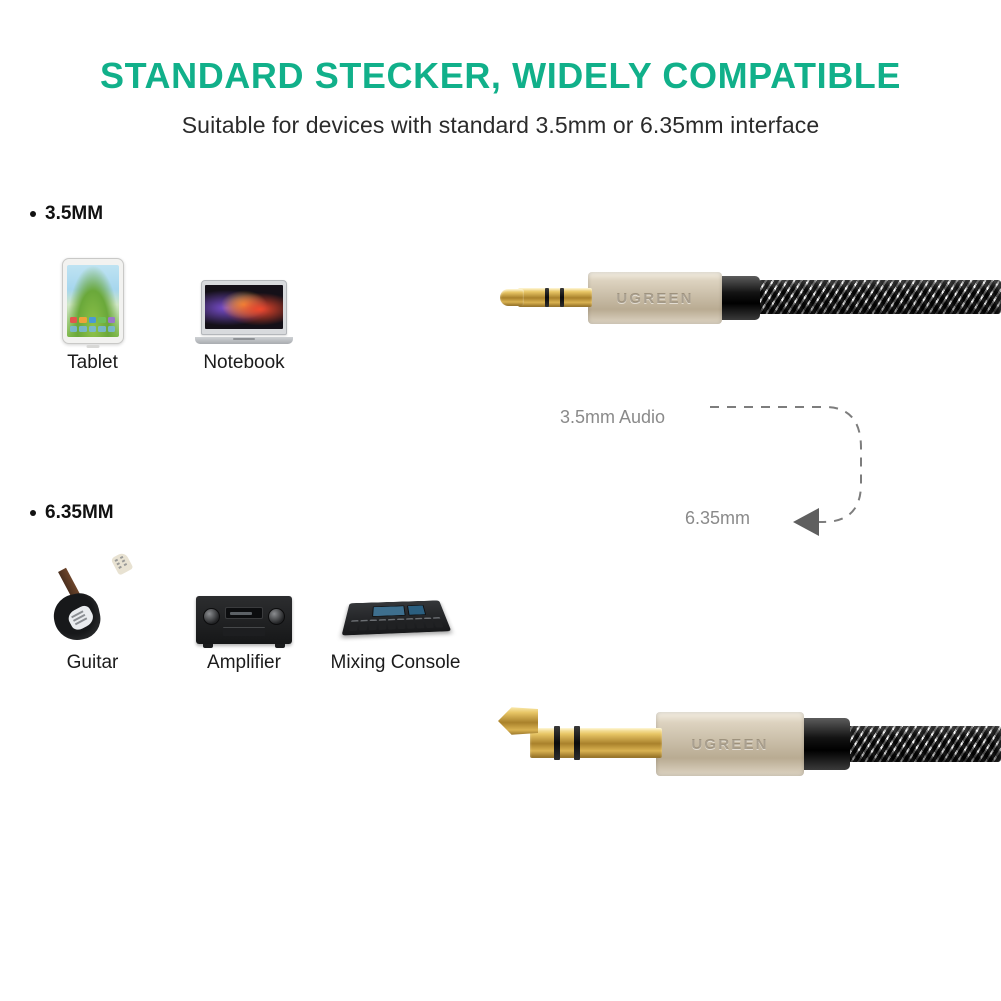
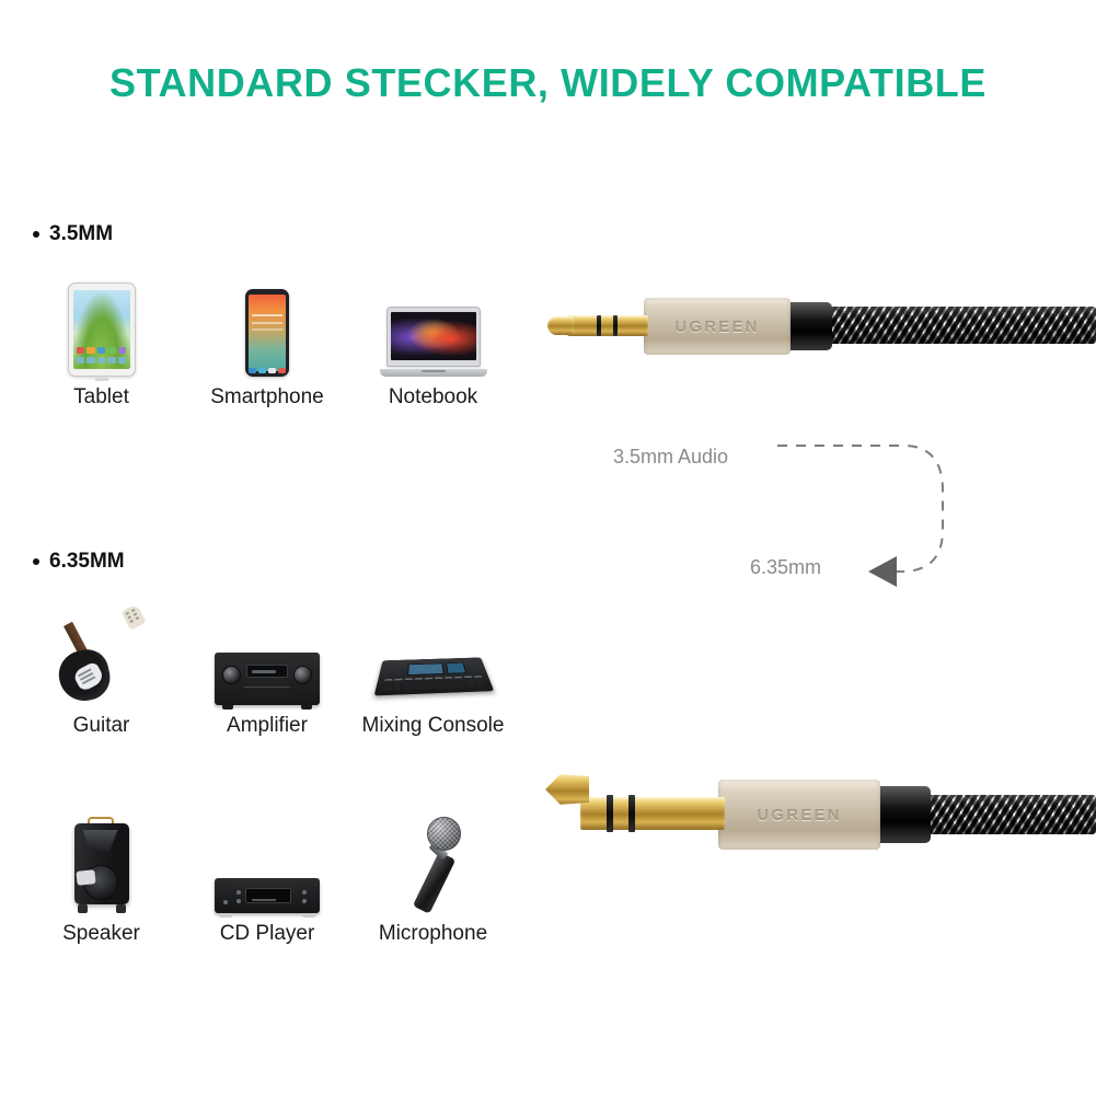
  STANDARD STECKER, WIDELY COMPATIBLE
- Suitable for devices with standard 3.5mm or 6.35mm interface
  3.5MM
  Tablet
+ Smartphone
  Notebook
  6.35MM
  Guitar
  Amplifier
  Mixing Console
+ Speaker
+ CD Player
+ Microphone
  UGREEN
  UGREEN
  3.5mm Audio
  6.35mm
